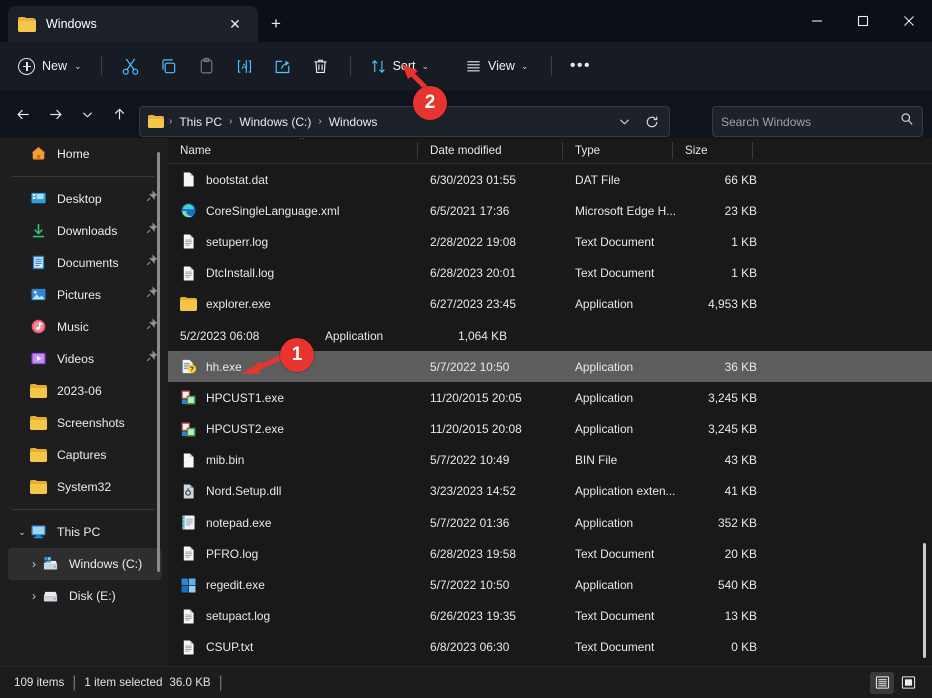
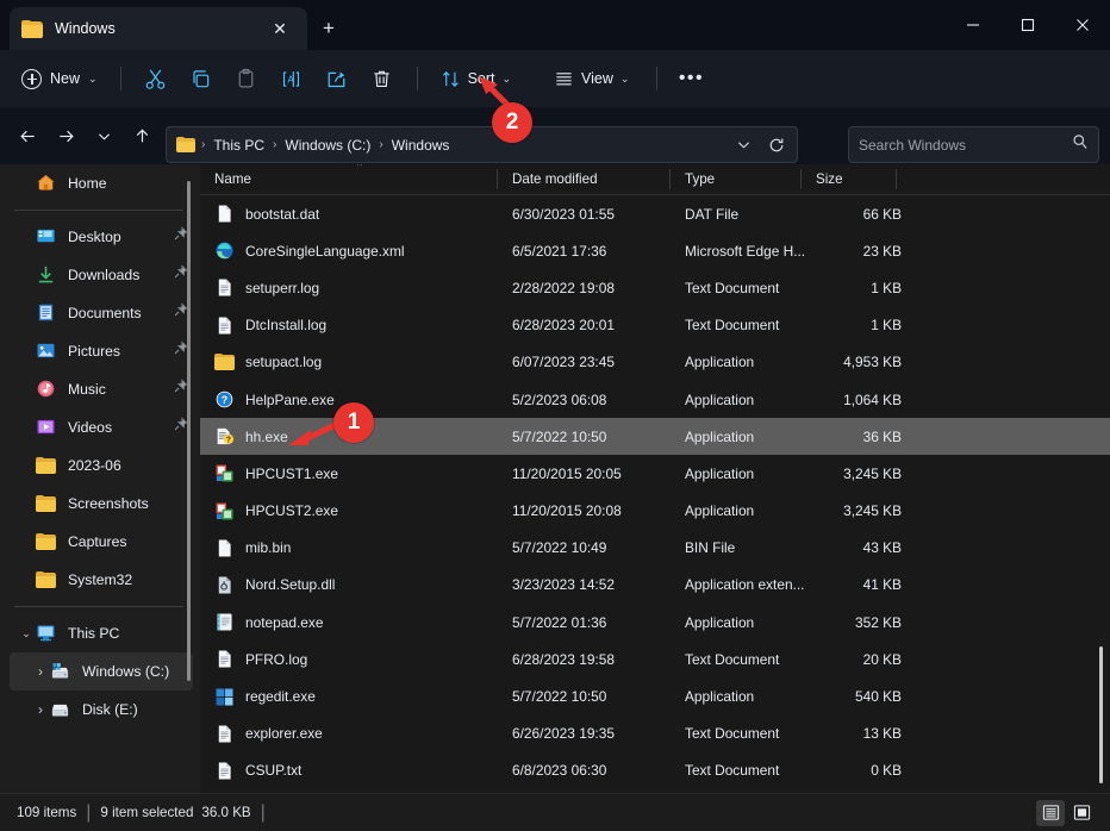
  Windows
  ✕
  +
  New
  ⌄
  A
  Srt
  ⌄
  View
  ⌄
  •••
  ›
  This PC
  ›
  Windows (C:)
  ›
  Windows
  Search Windows
  Home
  Desktop
  Downloads
  Documents
  Pictures
  Music
  Videos
  2023-06
  Screenshots
  Captures
  System32
  ⌄
  This PC
  ›
  Windows (C:)
  ›
  Disk (E:)
  Name
  ⌃
  Date modified
  Type
  Size
  bootstat.dat
  6/30/2023 01:55
  DAT File
  66 KB
  CoreSingleLanguage.xml
  6/5/2021 17:36
  Microsoft Edge H...
  23 KB
  setuperr.log
  2/28/2022 19:08
  Text Document
  1 KB
  DtcInstall.log
  6/28/2023 20:01
  Text Document
  1 KB
- explorer.exe
+ setupact.log
- 6/27/2023 23:45
+ 6/07/2023 23:45
  Application
  4,953 KB
+ ?
+ HelpPane.exe
  5/2/2023 06:08
  Application
  1,064 KB
  hh.exe
  5/7/2022 10:50
  Application
  36 KB
  HPCUST1.exe
  11/20/2015 20:05
  Application
  3,245 KB
  HPCUST2.exe
  11/20/2015 20:08
  Application
  3,245 KB
  mib.bin
  5/7/2022 10:49
  BIN File
  43 KB
  Nord.Setup.dll
  3/23/2023 14:52
  Application exten...
  41 KB
  notepad.exe
  5/7/2022 01:36
  Application
  352 KB
  PFRO.log
  6/28/2023 19:58
  Text Document
  20 KB
  regedit.exe
  5/7/2022 10:50
  Application
  540 KB
- setupact.log
+ explorer.exe
  6/26/2023 19:35
  Text Document
  13 KB
  CSUP.txt
  6/8/2023 06:30
  Text Document
  0 KB
  109 items
  |
- 1 item selected
+ 9 item selected
  36.0 KB
  |
  1
  2
